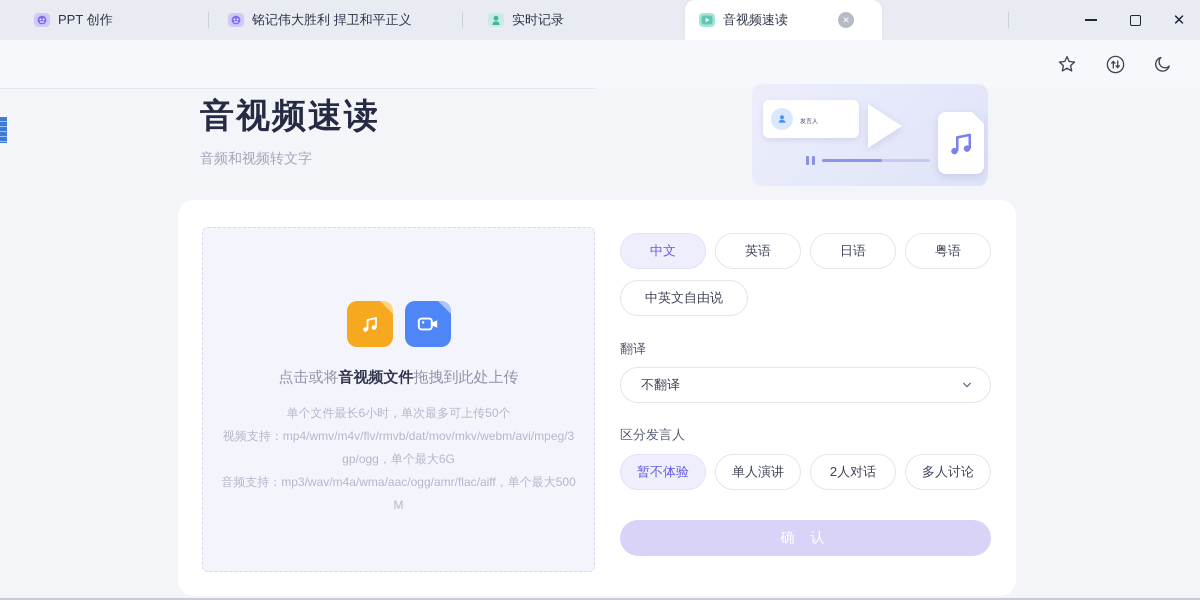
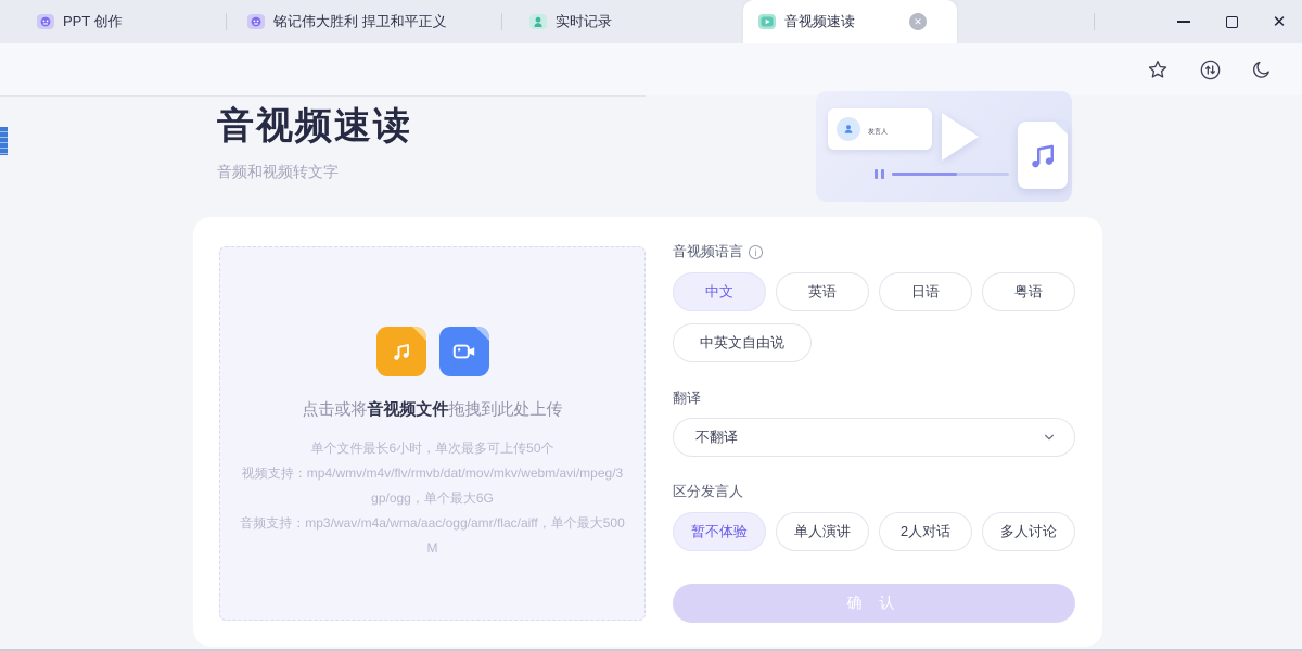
  PPT 创作
  铭记伟大胜利 捍卫和平正义
  实时记录
  音视频速读
  ✕
  ✕
  音视频速读
  音频和视频转文字
  点击或将音视频文件拖拽到此处上传
  单个文件最长6小时，单次最多可上传50个
  视频支持：mp4/wmv/m4v/flv/rmvb/dat/mov/mkv/webm/avi/mpeg/3gp/ogg，单个最大6G
  音频支持：mp3/wav/m4a/wma/aac/ogg/amr/flac/aiff，单个最大500M
+ 音视频语言
+ i
  中文
  英语
  日语
  粤语
  中英文自由说
  翻译
  不翻译
  区分发言人
  暂不体验
  单人演讲
  2人对话
  多人讨论
  确 认
